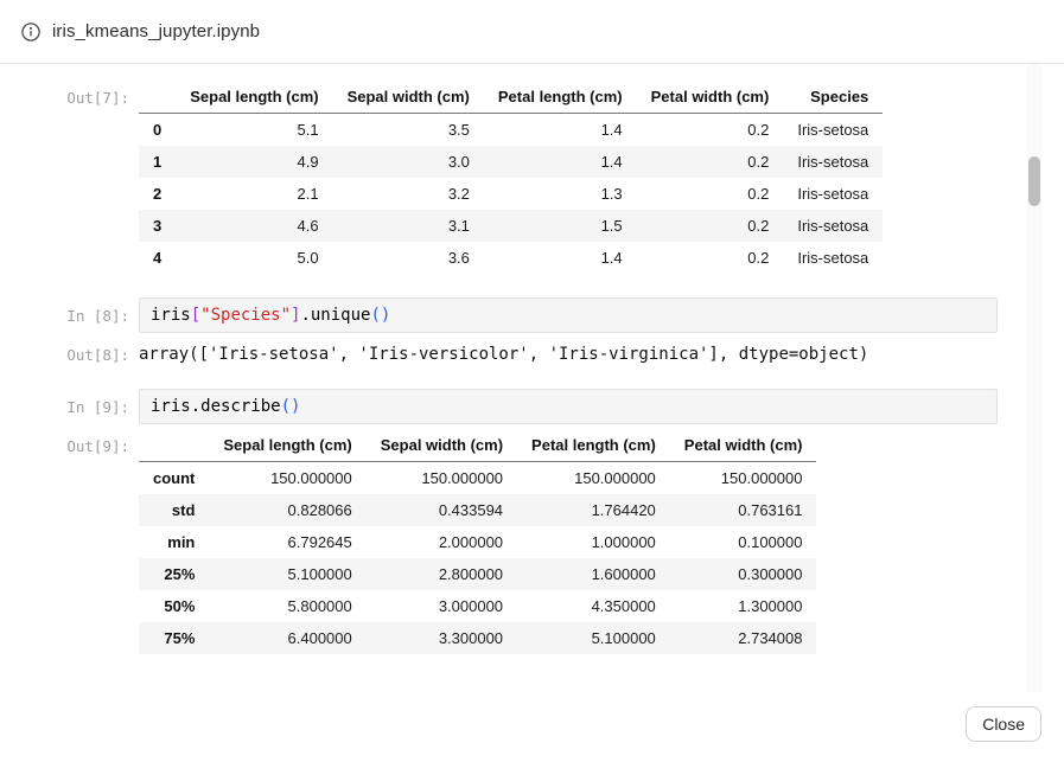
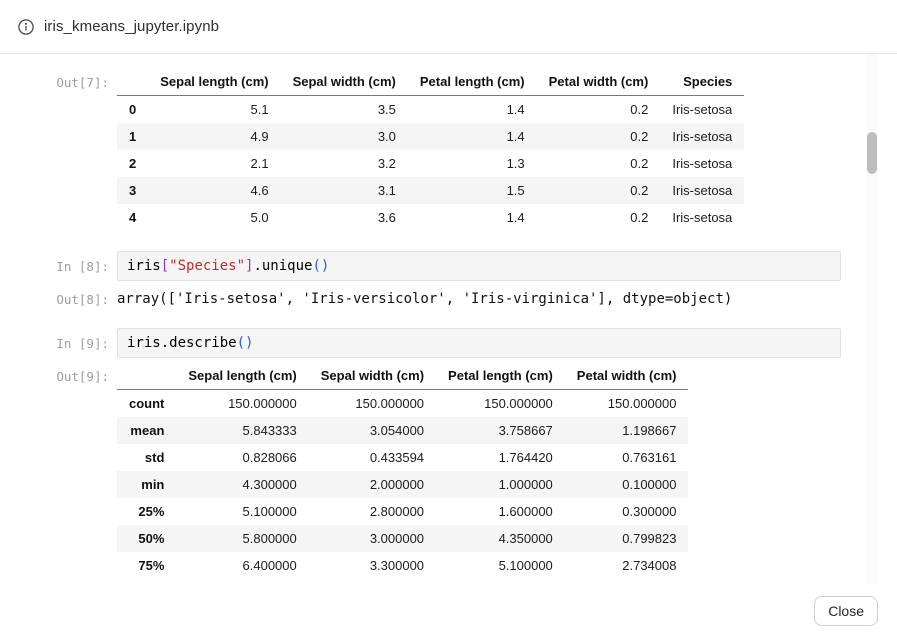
  iris_kmeans_jupyter.ipynb
  Out[7]:
  	Sepal length (cm)	Sepal width (cm)	Petal length (cm)	Petal width (cm)	Species
  0	5.1	3.5	1.4	0.2	Iris-setosa
  1	4.9	3.0	1.4	0.2	Iris-setosa
  2	2.1	3.2	1.3	0.2	Iris-setosa
  3	4.6	3.1	1.5	0.2	Iris-setosa
  4	5.0	3.6	1.4	0.2	Iris-setosa
  In [8]:
  iris["Species"].unique()
  Out[8]:
  array(['Iris-setosa', 'Iris-versicolor', 'Iris-virginica'], dtype=object)
  In [9]:
  iris.describe()
  Out[9]:
  	Sepal length (cm)	Sepal width (cm)	Petal length (cm)	Petal width (cm)
  count	150.000000	150.000000	150.000000	150.000000
+ mean	5.843333	3.054000	3.758667	1.198667
  std	0.828066	0.433594	1.764420	0.763161
- min	6.792645	2.000000	1.000000	0.100000
+ min	4.300000	2.000000	1.000000	0.100000
  25%	5.100000	2.800000	1.600000	0.300000
- 50%	5.800000	3.000000	4.350000	1.300000
+ 50%	5.800000	3.000000	4.350000	0.799823
  75%	6.400000	3.300000	5.100000	2.734008
  Close
